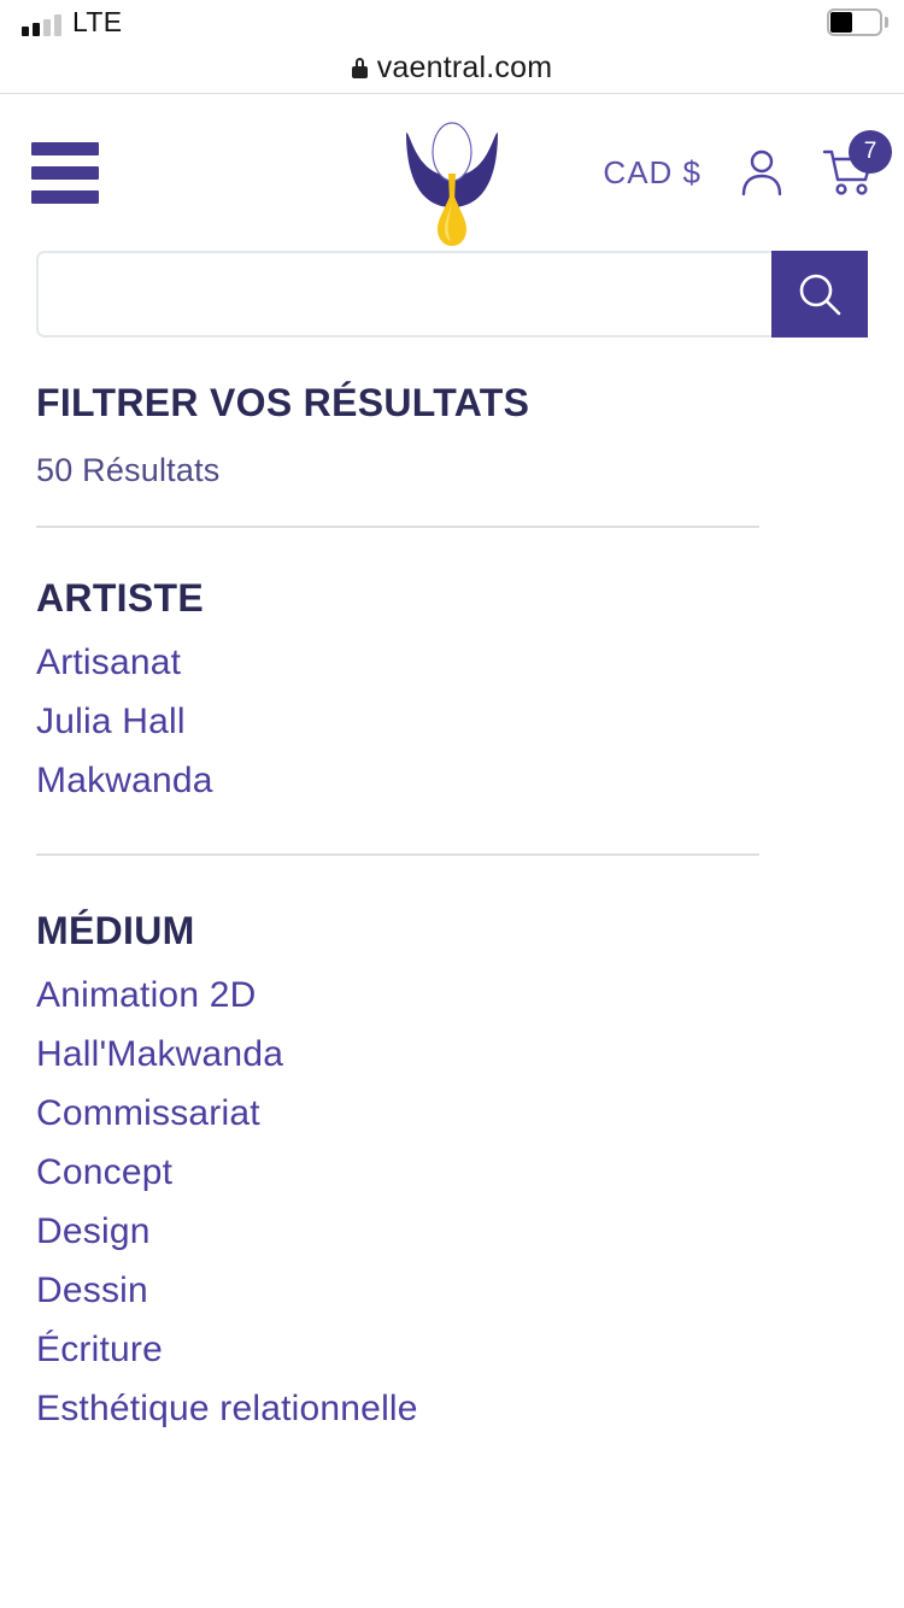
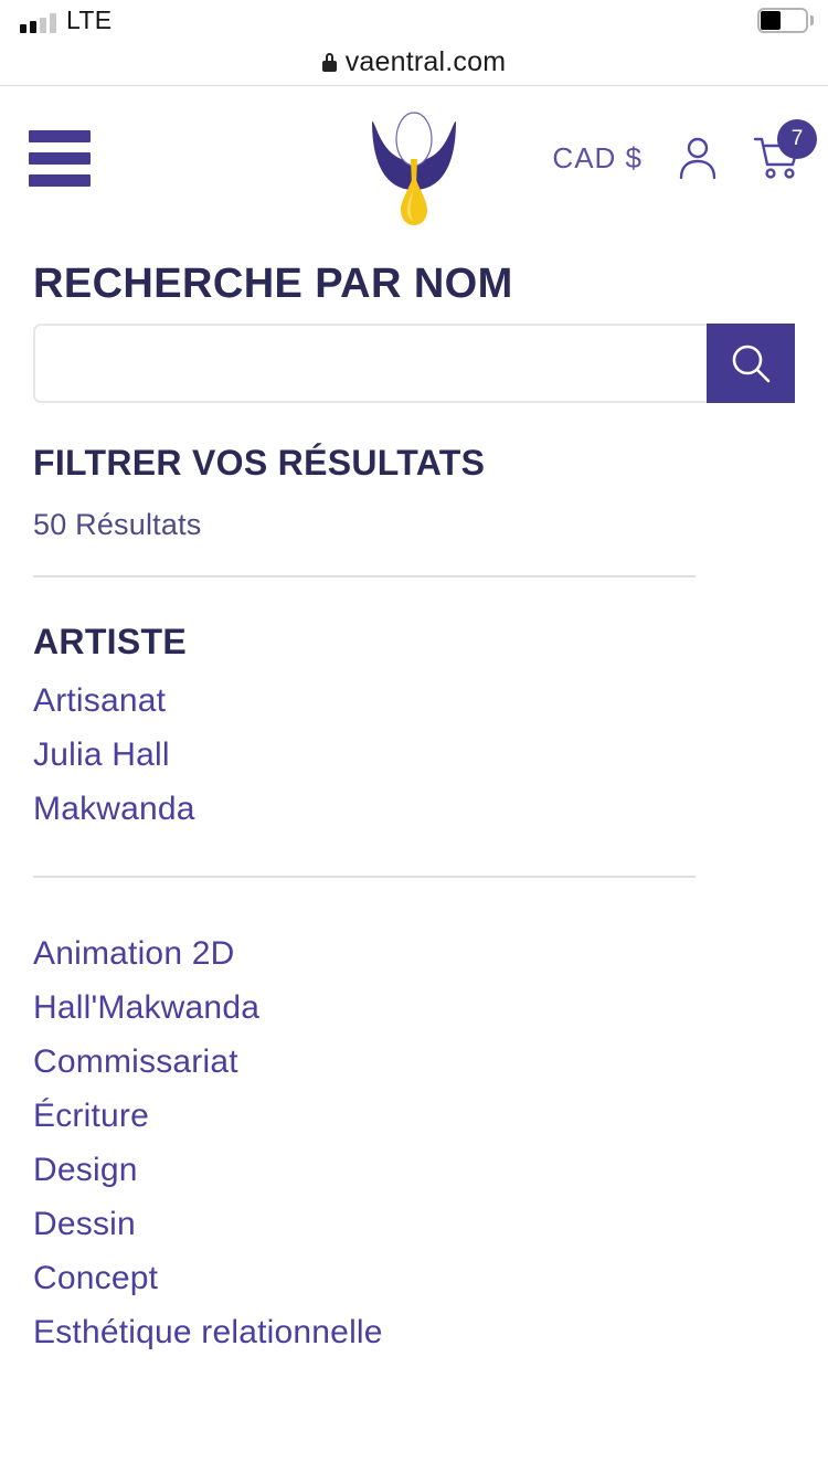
  LTE
  vaentral.com
  CAD $
  7
+ RECHERCHE PAR NOM
  FILTRER VOS RÉSULTATS
  50 Résultats
  ARTISTE
  Artisanat
  Julia Hall
  Makwanda
- MÉDIUM
  Animation 2D
  Hall'Makwanda
  Commissariat
- Concept
+ Écriture
  Design
  Dessin
- Écriture
+ Concept
  Esthétique relationnelle
